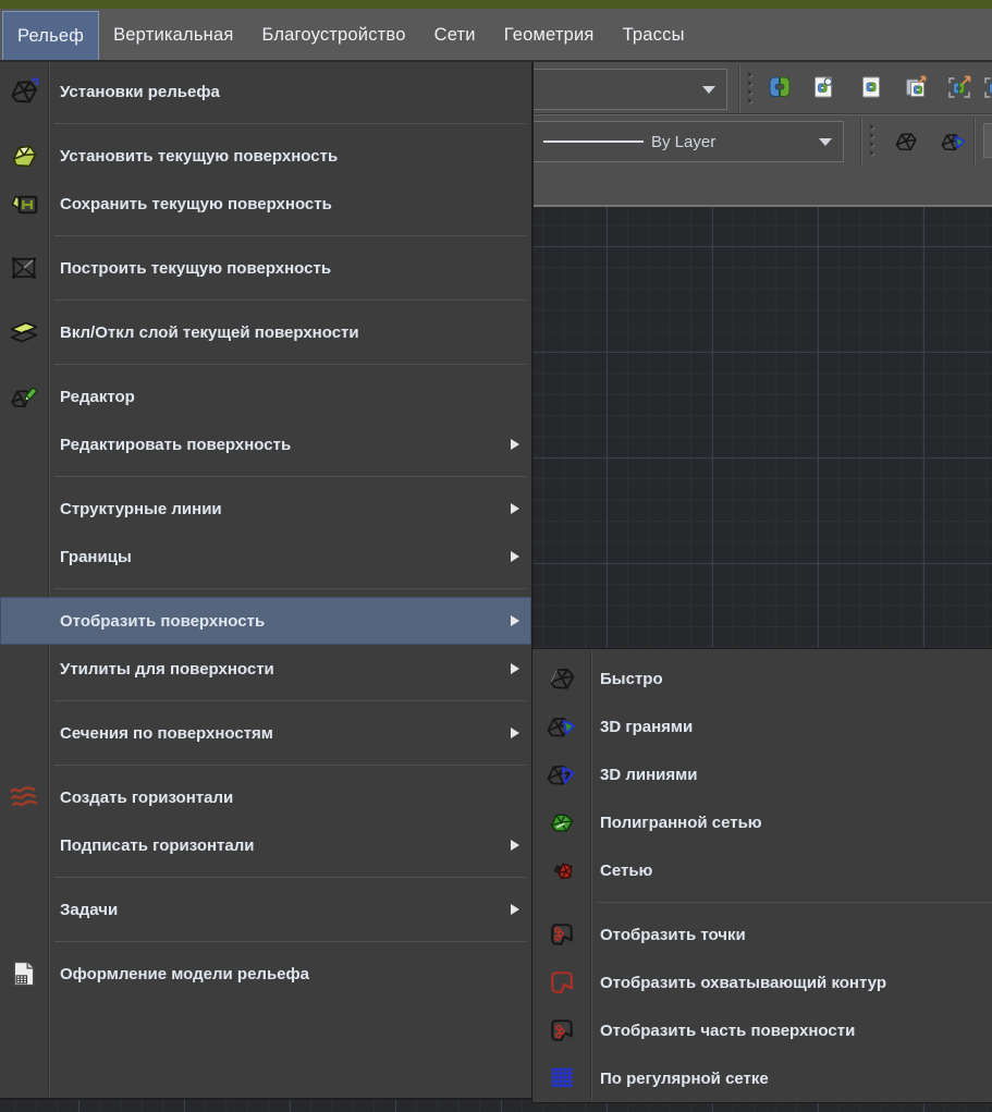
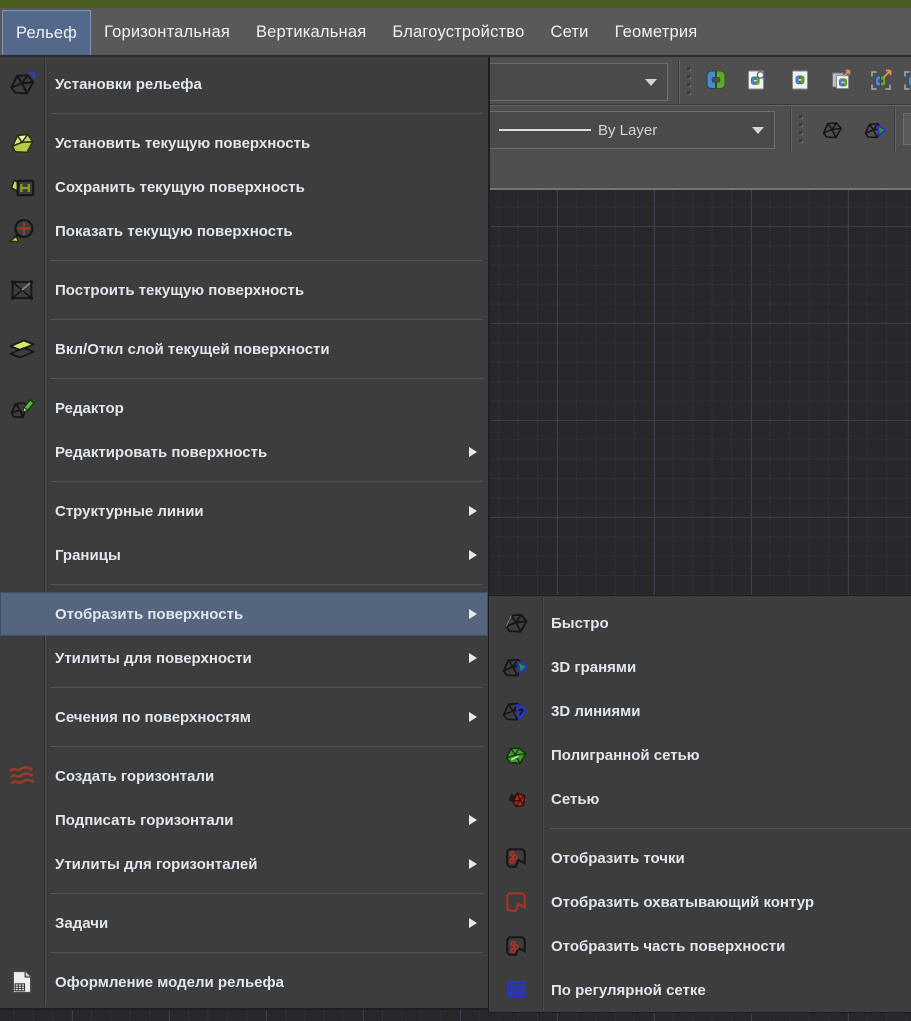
  Рельеф
+ Горизонтальная
  Вертикальная
  Благоустройство
  Сети
  Геометрия
- Трассы
  By Layer
  Установки рельефа
  Установить текущую поверхность
  Сохранить текущую поверхность
+ Показать текущую поверхность
  Построить текущую поверхность
  Вкл/Откл слой текущей поверхности
  Редактор
  Редактировать поверхность
  Структурные линии
  Границы
  Отобразить поверхность
  Утилиты для поверхности
  Сечения по поверхностям
  Создать горизонтали
  Подписать горизонтали
+ Утилиты для горизонталей
  Задачи
  Оформление модели рельефа
  Быстро
  3D гранями
  3D линиями
  Полигранной сетью
  Сетью
  Отобразить точки
  Отобразить охватывающий контур
  Отобразить часть поверхности
  По регулярной сетке
